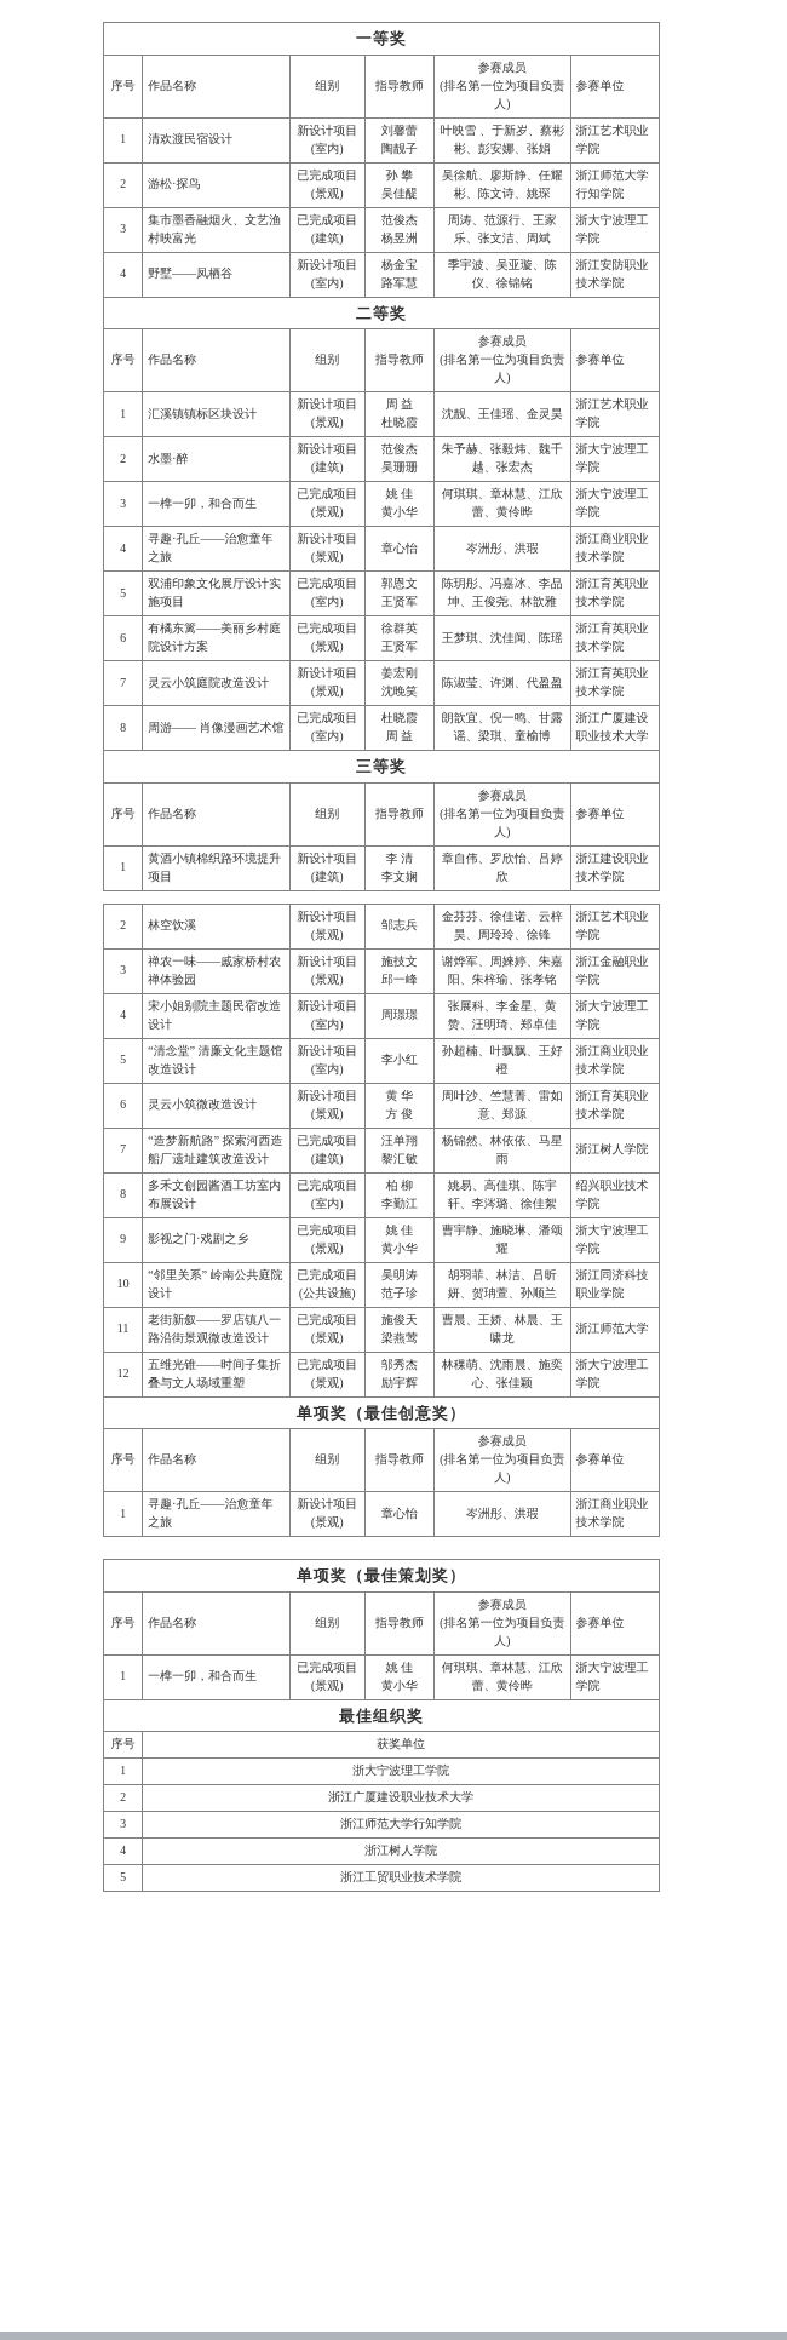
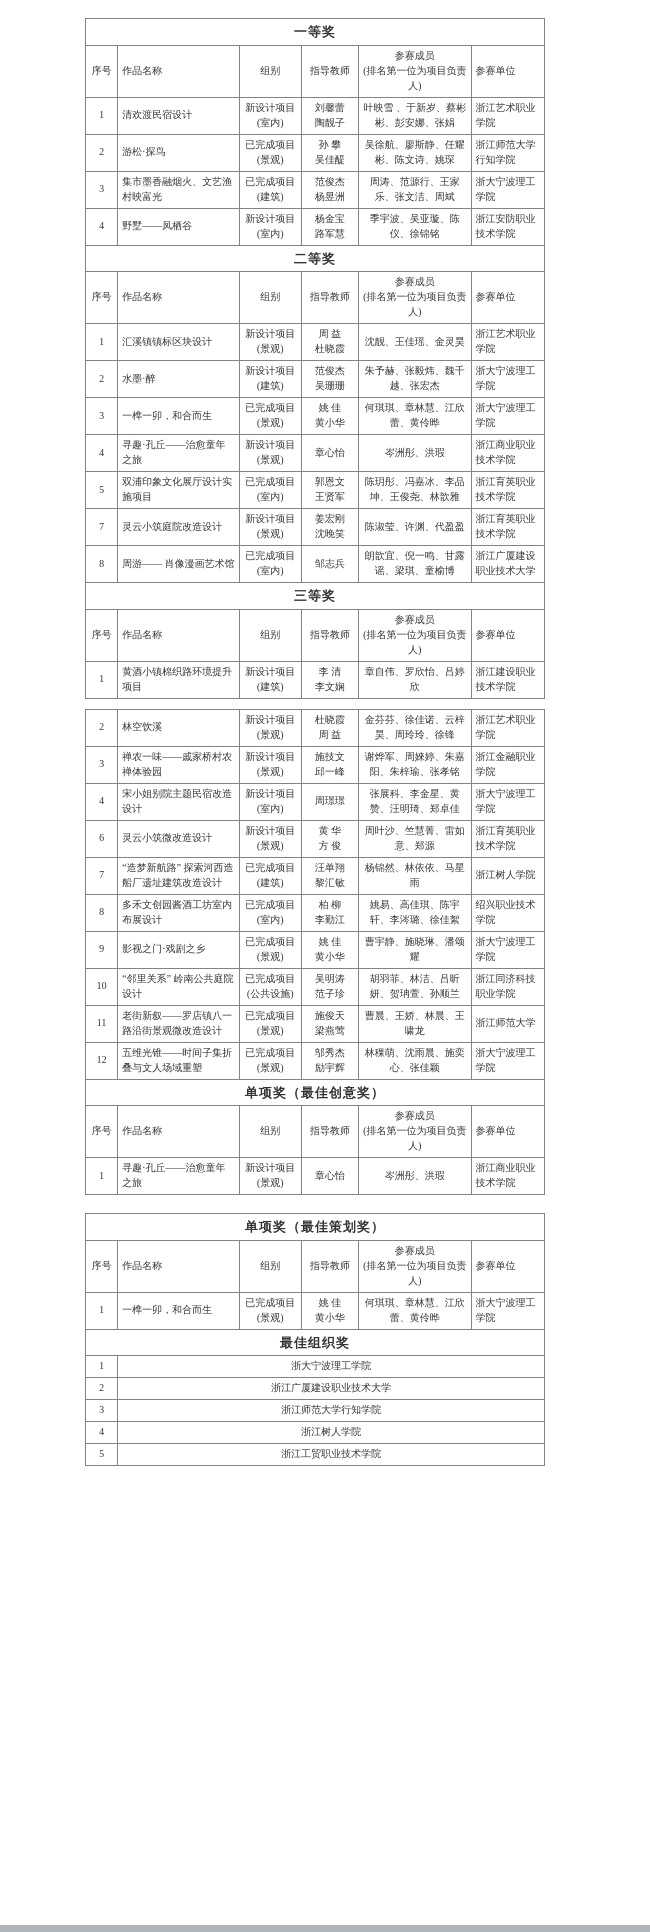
  一等奖
  序号	作品名称	组别	指导教师	参赛成员 (排名第一位为项目负责人)	参赛单位
  1	清欢渡民宿设计	新设计项目 (室内)	刘馨蕾 陶靓子	叶映雪 、于新岁、蔡彬彬、彭安娜、张娟	浙江艺术职业学院
  2	游松·探鸟	已完成项目 (景观)	孙 攀 吴佳醍	吴徐航、廖斯静、任耀彬、陈文诗、姚琛	浙江师范大学行知学院
  3	集市墨香融烟火、文艺渔村映富光	已完成项目 (建筑)	范俊杰 杨昱洲	周涛、范源行、王家乐、张文洁、周斌	浙大宁波理工学院
  4	野墅——凤栖谷	新设计项目 (室内)	杨金宝 路军慧	季宇波、吴亚璇、陈仪、徐锦铭	浙江安防职业技术学院
  二等奖
  序号	作品名称	组别	指导教师	参赛成员 (排名第一位为项目负责人)	参赛单位
  1	汇溪镇镇标区块设计	新设计项目 (景观)	周 益 杜晓霞	沈靓、王佳瑶、金灵昊	浙江艺术职业学院
  2	水墨·醉	新设计项目 (建筑)	范俊杰 吴珊珊	朱予赫、张毅炜、魏千越、张宏杰	浙大宁波理工学院
  3	一榫一卯，和合而生	已完成项目 (景观)	姚 佳 黄小华	何琪琪、章林慧、江欣蕾、黄伶晔	浙大宁波理工学院
  4	寻趣·孔丘——治愈童年之旅	新设计项目 (景观)	章心怡	岑洲彤、洪瑕	浙江商业职业技术学院
  5	双浦印象文化展厅设计实施项目	已完成项目 (室内)	郭恩文 王贤军	陈玥彤、冯嘉冰、李品坤、王俊尧、林歆雅	浙江育英职业技术学院
- 6	有橘东篱——美丽乡村庭院设计方案	已完成项目 (景观)	徐群英 王贤军	王梦琪、沈佳闻、陈瑶	浙江育英职业技术学院
  7	灵云小筑庭院改造设计	新设计项目 (景观)	姜宏刚 沈晚笑	陈淑莹、许渊、代盈盈	浙江育英职业技术学院
- 8	周游—— 肖像漫画艺术馆	已完成项目 (室内)	杜晓霞 周 益	朗歆宜、倪一鸣、甘露谣、梁琪、童榆博	浙江广厦建设职业技术大学
+ 8	周游—— 肖像漫画艺术馆	已完成项目 (室内)	邹志兵	朗歆宜、倪一鸣、甘露谣、梁琪、童榆博	浙江广厦建设职业技术大学
  三等奖
  序号	作品名称	组别	指导教师	参赛成员 (排名第一位为项目负责人)	参赛单位
  1	黄酒小镇棉织路环境提升项目	新设计项目 (建筑)	李 清 李文娴	章自伟、罗欣怡、吕婷欣	浙江建设职业技术学院
- 2	林空饮溪	新设计项目 (景观)	邹志兵	金芬芬、徐佳诺、云梓昊、周玲玲、徐锋	浙江艺术职业学院
+ 2	林空饮溪	新设计项目 (景观)	杜晓霞 周 益	金芬芬、徐佳诺、云梓昊、周玲玲、徐锋	浙江艺术职业学院
  3	禅农一味——戚家桥村农禅体验园	新设计项目 (景观)	施技文 邱一峰	谢烨军、周婡婷、朱嘉阳、朱梓瑜、张孝铭	浙江金融职业学院
  4	宋小姐别院主题民宿改造设计	新设计项目 (室内)	周璟璟	张展科、李金星、黄赞、汪明琦、郑卓佳	浙大宁波理工学院
- 5	“清念堂” 清廉文化主题馆改造设计	新设计项目 (室内)	李小红	孙超楠、叶飘飘、王好橙	浙江商业职业技术学院
  6	灵云小筑微改造设计	新设计项目 (景观)	黄 华 方 俊	周叶沙、竺慧菁、雷如意、郑源	浙江育英职业技术学院
  7	“造梦新航路” 探索河西造船厂遗址建筑改造设计	已完成项目 (建筑)	汪单翔 黎汇敏	杨锦然、林依依、马星雨	浙江树人学院
  8	多禾文创园酱酒工坊室内布展设计	已完成项目 (室内)	柏 柳 李勤江	姚易、高佳琪、陈宇轩、李涔璐、徐佳絮	绍兴职业技术学院
  9	影视之门·戏剧之乡	已完成项目 (景观)	姚 佳 黄小华	曹宇静、施晓琳、潘颂耀	浙大宁波理工学院
  10	“邻里关系” 岭南公共庭院设计	已完成项目 (公共设施)	吴明涛 范子珍	胡羽菲、林洁、吕昕妍、贺珃萱、孙顺兰	浙江同济科技职业学院
  11	老街新叙——罗店镇八一路沿街景观微改造设计	已完成项目 (景观)	施俊天 梁燕莺	曹晨、王娇、林晨、王啸龙	浙江师范大学
  12	五维光锥——时间子集折叠与文人场域重塑	已完成项目 (景观)	邬秀杰 励宇辉	林稞萌、沈雨晨、施奕心、张佳颖	浙大宁波理工学院
  单项奖（最佳创意奖）
  序号	作品名称	组别	指导教师	参赛成员 (排名第一位为项目负责人)	参赛单位
  1	寻趣·孔丘——治愈童年之旅	新设计项目 (景观)	章心怡	岑洲彤、洪瑕	浙江商业职业技术学院
  单项奖（最佳策划奖）
  序号	作品名称	组别	指导教师	参赛成员 (排名第一位为项目负责人)	参赛单位
  1	一榫一卯，和合而生	已完成项目 (景观)	姚 佳 黄小华	何琪琪、章林慧、江欣蕾、黄伶晔	浙大宁波理工学院
  最佳组织奖
- 序号	获奖单位
  1	浙大宁波理工学院
  2	浙江广厦建设职业技术大学
  3	浙江师范大学行知学院
  4	浙江树人学院
  5	浙江工贸职业技术学院
